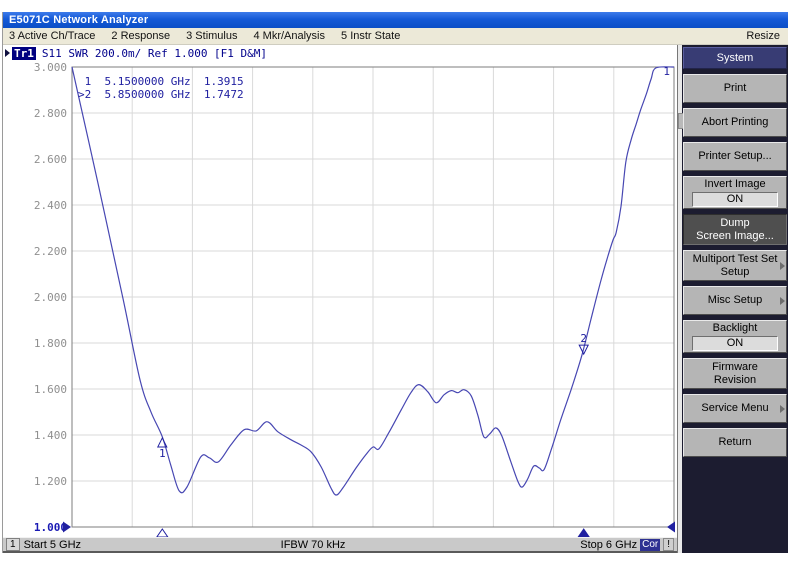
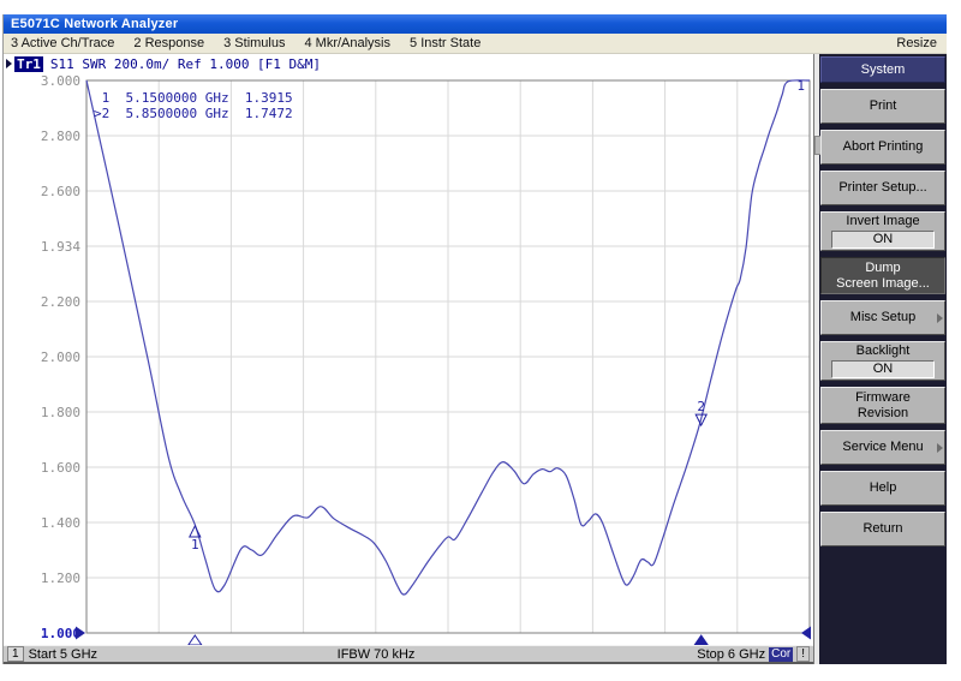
  E5071C Network Analyzer
  3 Active Ch/Trace
  2 Response
  3 Stimulus
  4 Mkr/Analysis
  5 Instr State
  Resize
  3.000
  2.800
  2.600
- 2.400
+ 1.934
  2.200
  2.000
  1.800
  1.600
  1.400
  1.200
  1.00
  1
  1
  2
  Tr1
  S11 SWR 200.0m/ Ref 1.000 [F1 D&M]
  1 5.1500000 GHz 1.3915
  >2 5.8500000 GHz 1.7472
  1
  Start 5 GHz
  IFBW 70 kHz
  Stop 6 GHz
  Cor
  !
  System
  Print
  Abort Printing
  Printer Setup...
  Invert Image
  ON
  Dump
  Screen Image...
- Multiport Test Set
- Setup
  Misc Setup
  Backlight
  ON
  Firmware
  Revision
  Service Menu
+ Help
  Return
